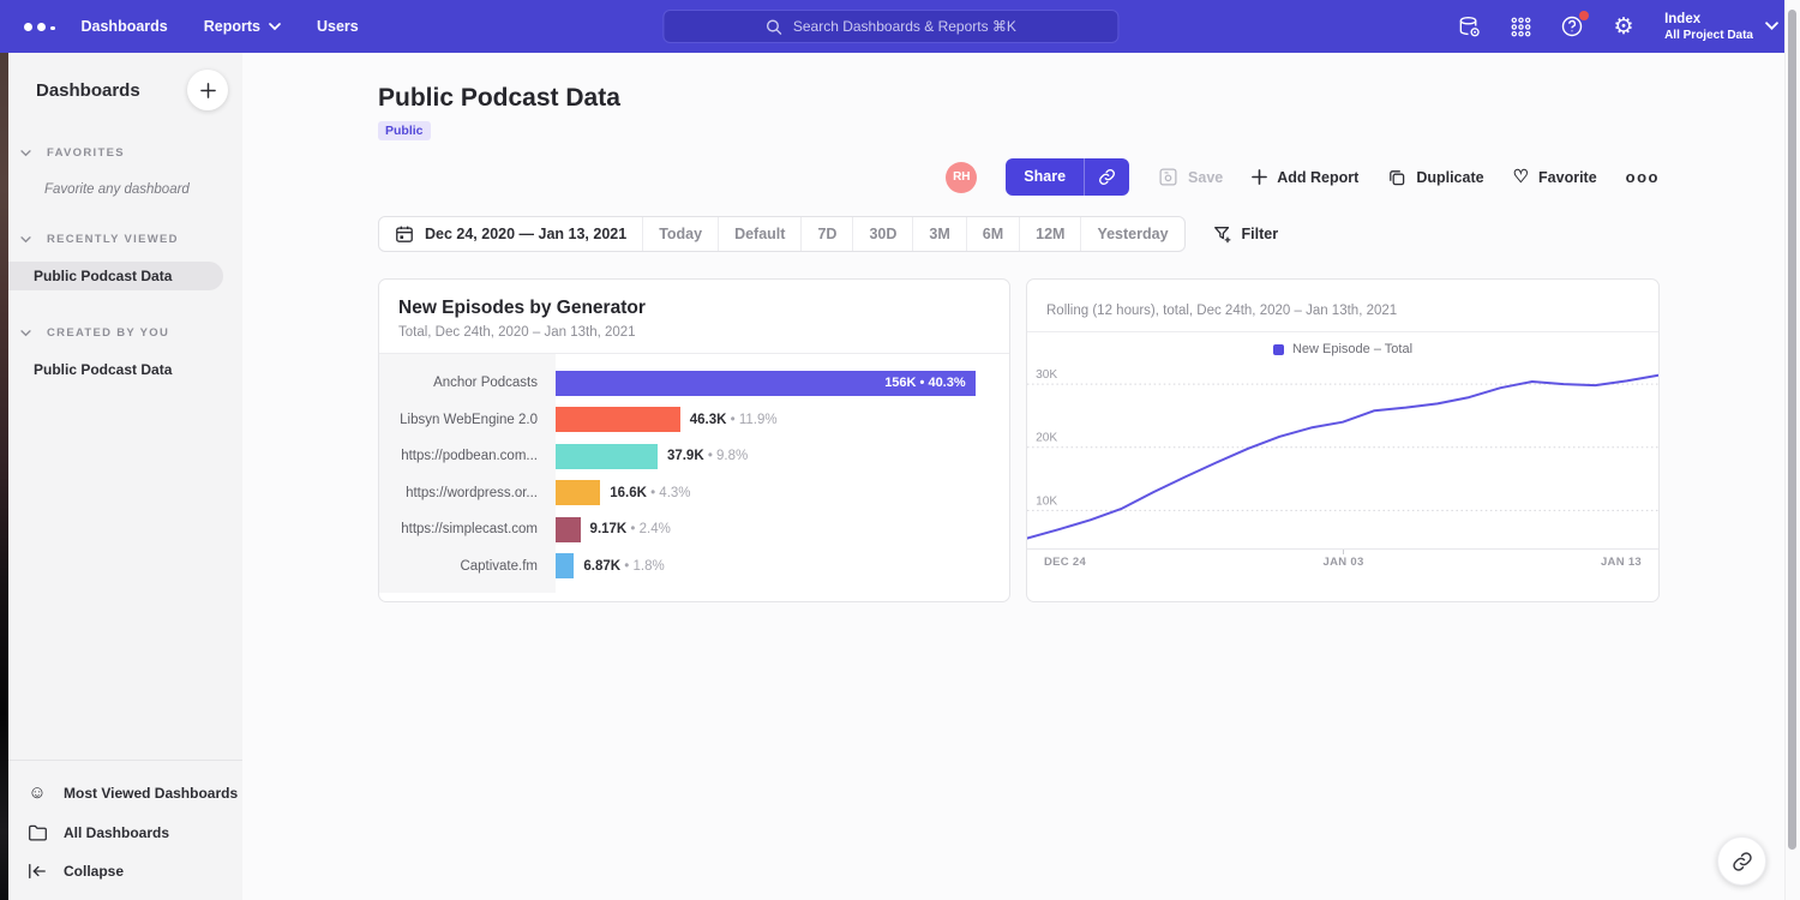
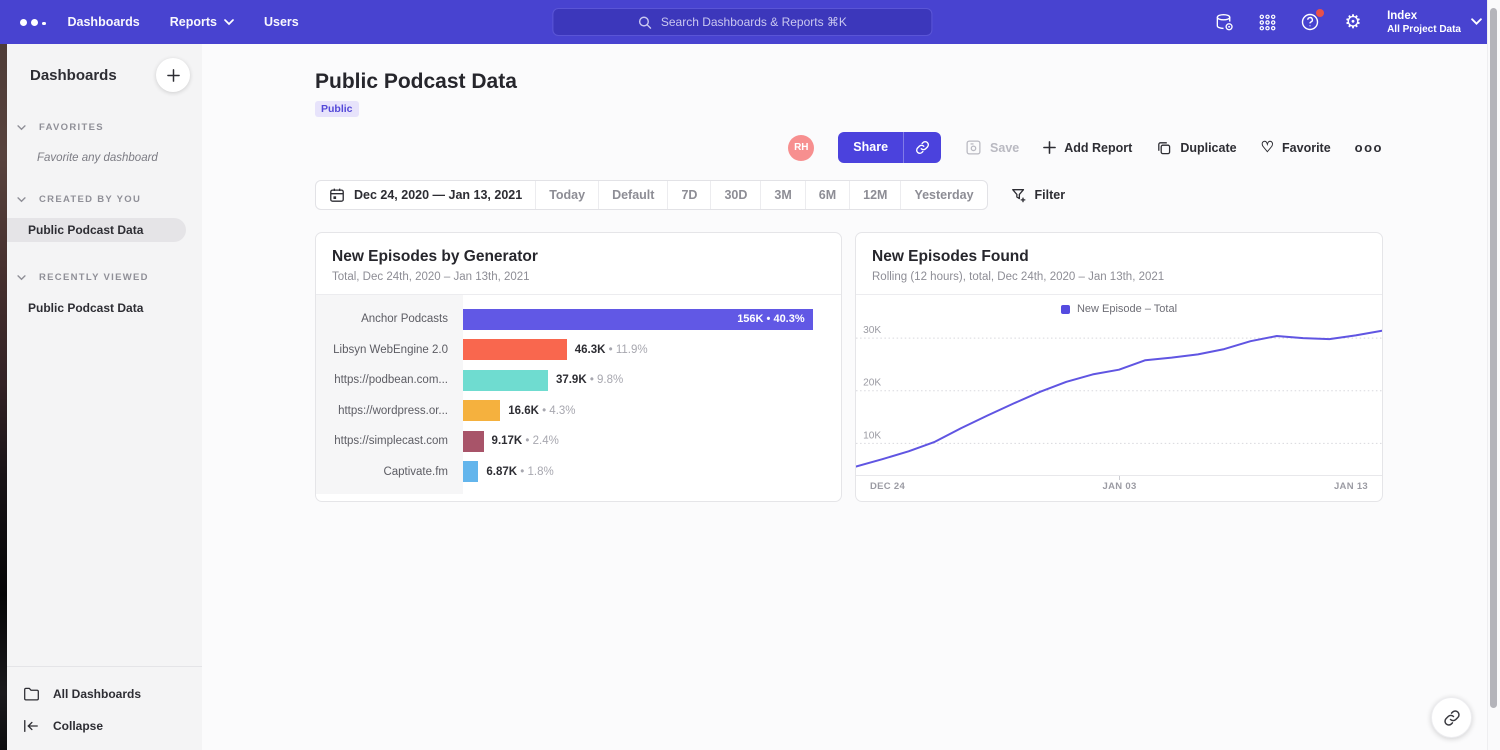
  Dashboards
  Reports
  Users
  Search Dashboards & Reports ⌘K
  ⚙
  Index
  All Project Data
  Dashboards
  FAVORITES
  Favorite any dashboard
- RECENTLY VIEWED
+ CREATED BY YOU
  Public Podcast Data
- CREATED BY YOU
+ RECENTLY VIEWED
  Public Podcast Data
- ☺
- Most Viewed Dashboards
  All Dashboards
  Collapse
  Public Podcast Data
  Public
  RH
  Share
  Save
  Add Report
  Duplicate
  ♡
  Favorite
  ooo
  Dec 24, 2020 — Jan 13, 2021
  Today
  Default
  7D
  30D
  3M
  6M
  12M
  Yesterday
  Filter
  New Episodes by Generator
  Total, Dec 24th, 2020 – Jan 13th, 2021
  Anchor Podcasts
  156K • 40.3%
  Libsyn WebEngine 2.0
  46.3K • 11.9%
  https://podbean.com...
  37.9K • 9.8%
  https://wordpress.or...
  16.6K • 4.3%
  https://simplecast.com
  9.17K • 2.4%
  Captivate.fm
  6.87K • 1.8%
+ New Episodes Found
  Rolling (12 hours), total, Dec 24th, 2020 – Jan 13th, 2021
  New Episode – Total
  10K
  20K
  30K
  DEC 24
  JAN 03
  JAN 13
